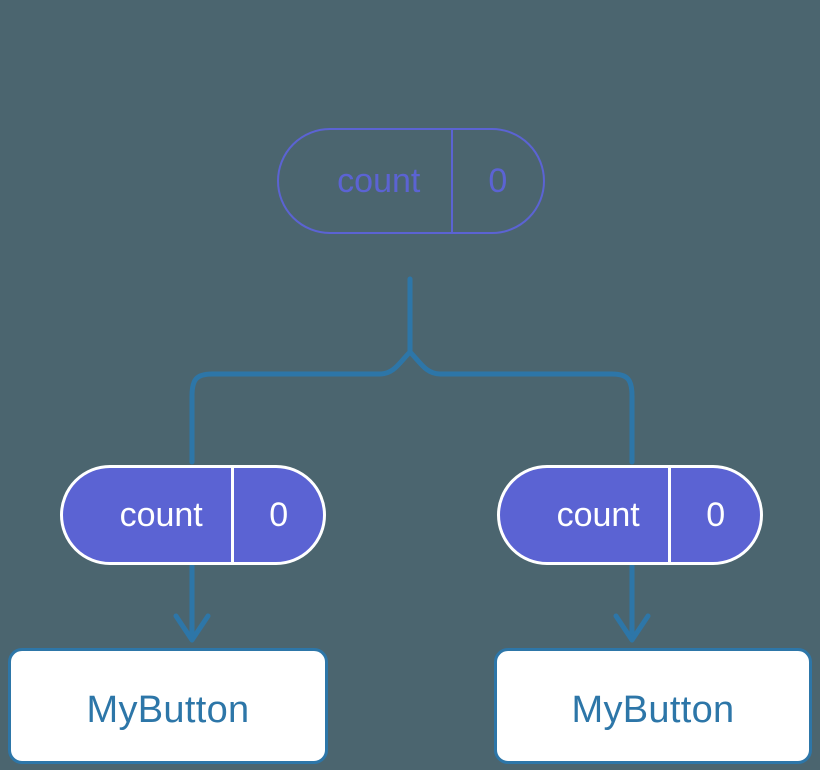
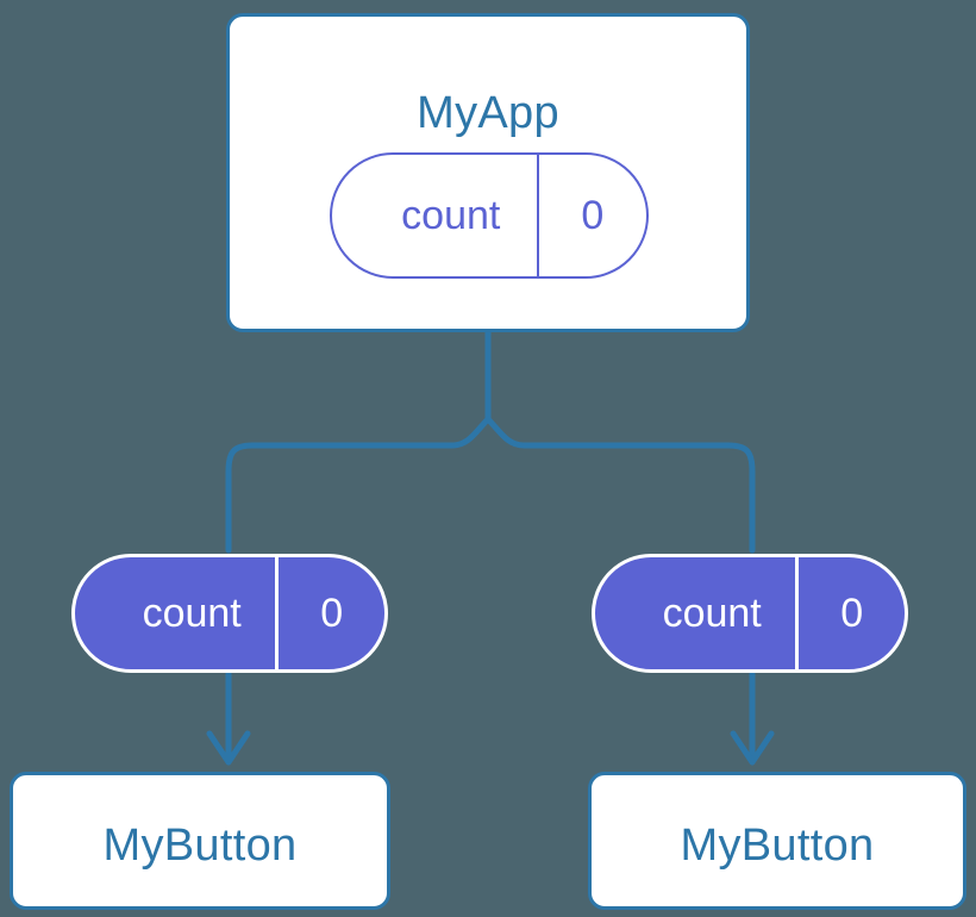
+ MyApp
  count
  0
  count
  0
  MyButton
  count
  0
  MyButton
